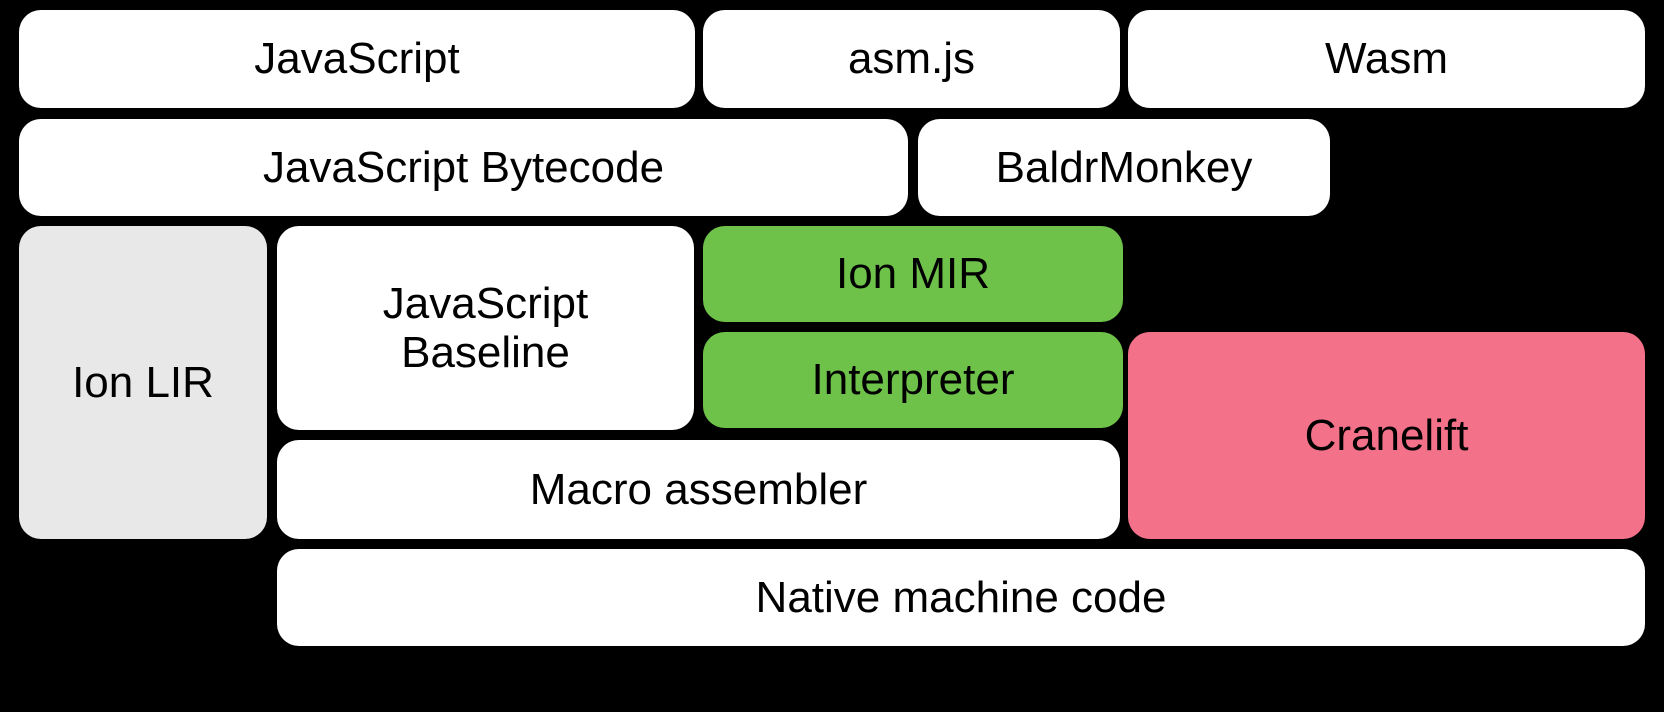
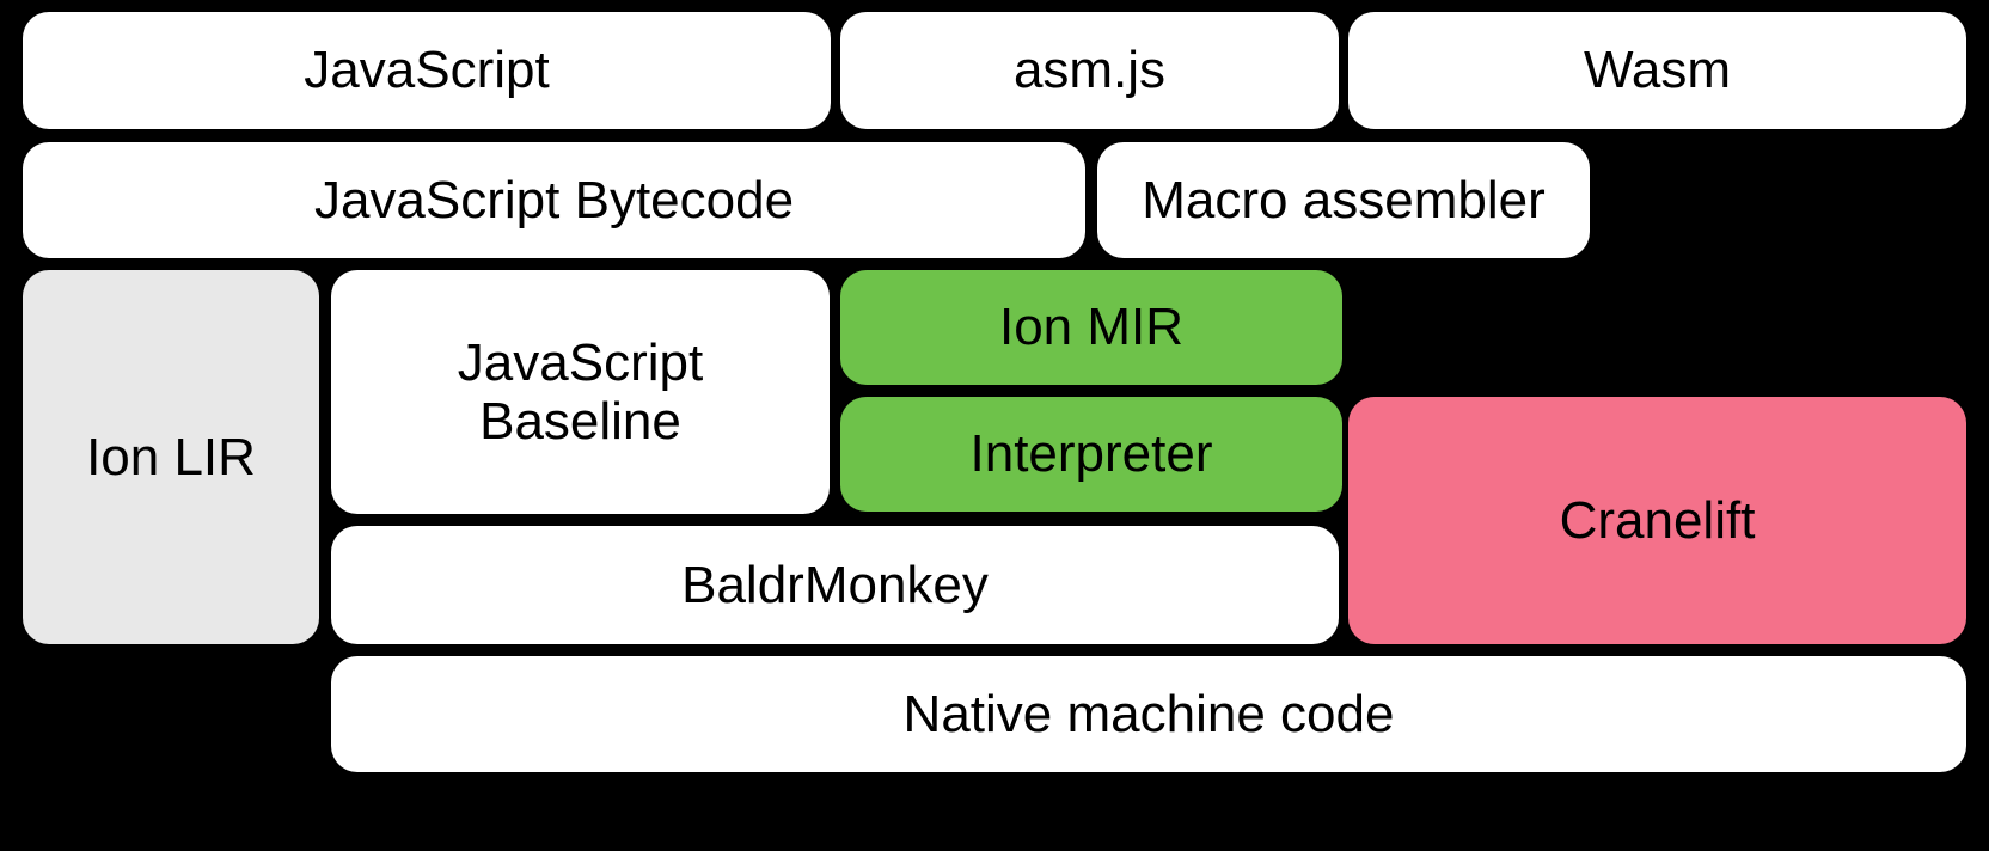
  JavaScript
  asm.js
  Wasm
  JavaScript Bytecode
- BaldrMonkey
+ Macro assembler
  Ion LIR
  JavaScript
  Baseline
  Ion MIR
  Interpreter
  Cranelift
- Macro assembler
+ BaldrMonkey
  Native machine code
